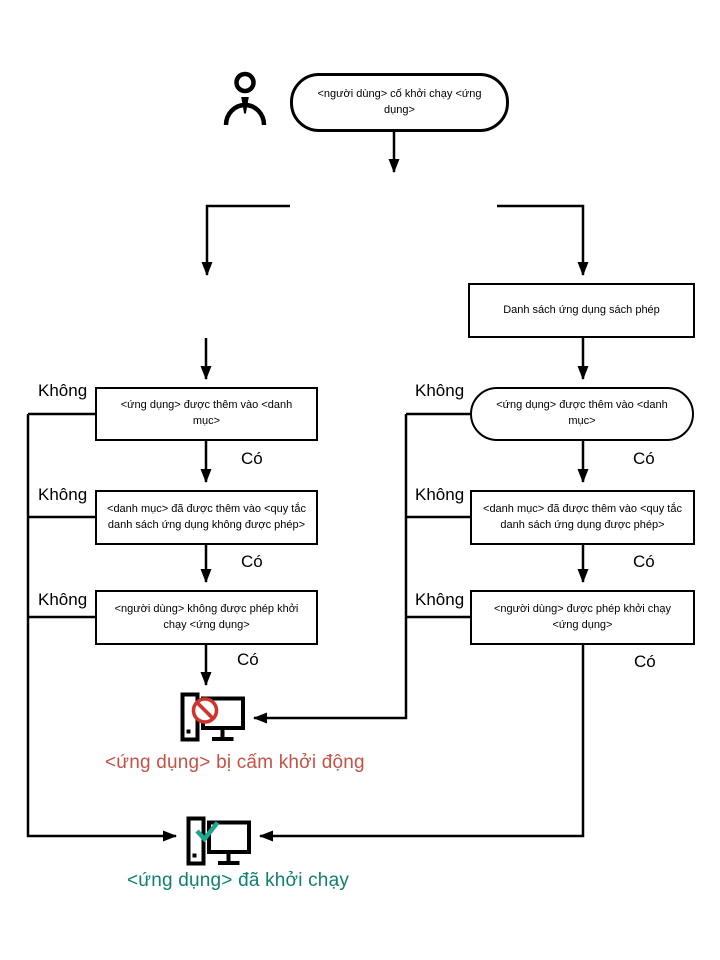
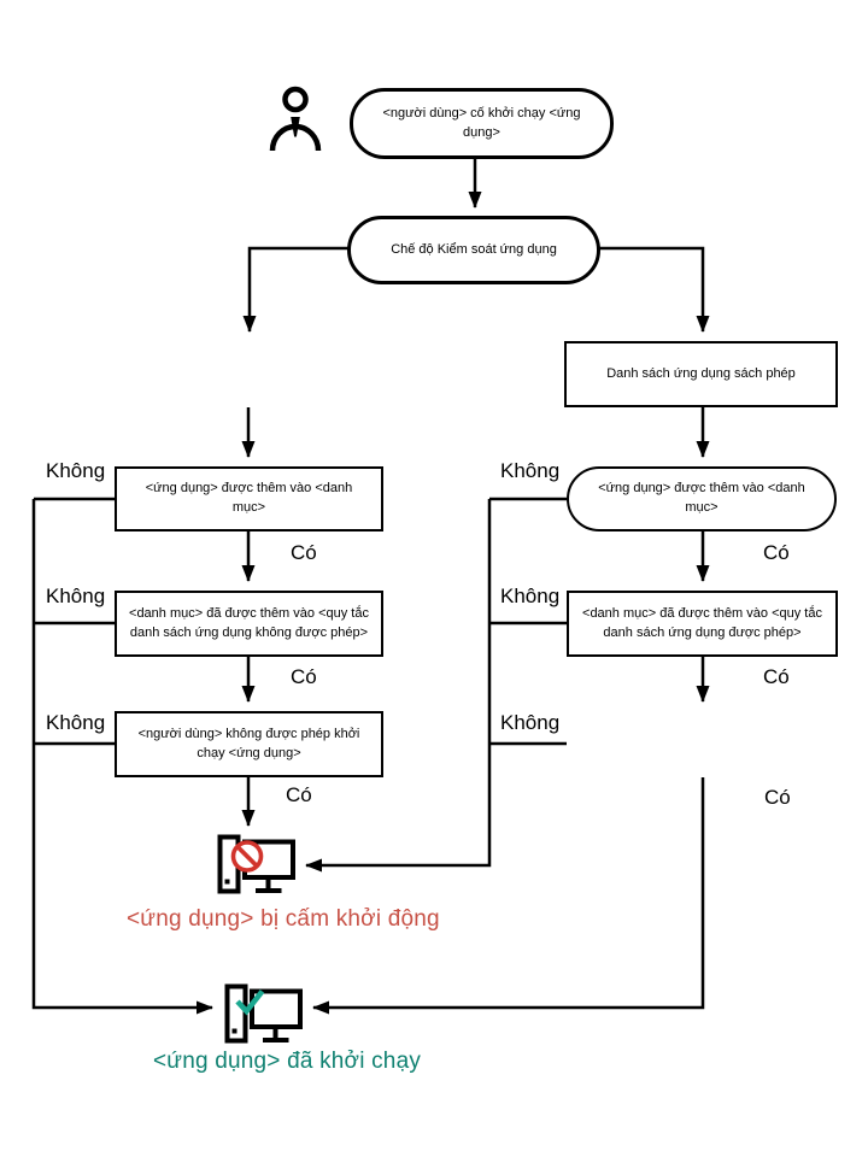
  <người dùng> cố khởi chạy <ứng dụng>
+ Chế độ Kiểm soát ứng dụng
  Danh sách ứng dụng sách phép
  <ứng dụng> được thêm vào <danh mục>
  <ứng dụng> được thêm vào <danh mục>
  <danh mục> đã được thêm vào <quy tắc danh sách ứng dụng không được phép>
  <danh mục> đã được thêm vào <quy tắc danh sách ứng dụng được phép>
  <người dùng> không được phép khởi chạy <ứng dụng>
- <người dùng> được phép khởi chạy <ứng dụng>
  Không
  Không
  Không
  Không
  Không
  Không
  Có
  Có
  Có
  Có
  Có
  Có
  <ứng dụng> bị cấm khởi động
  <ứng dụng> đã khởi chạy
